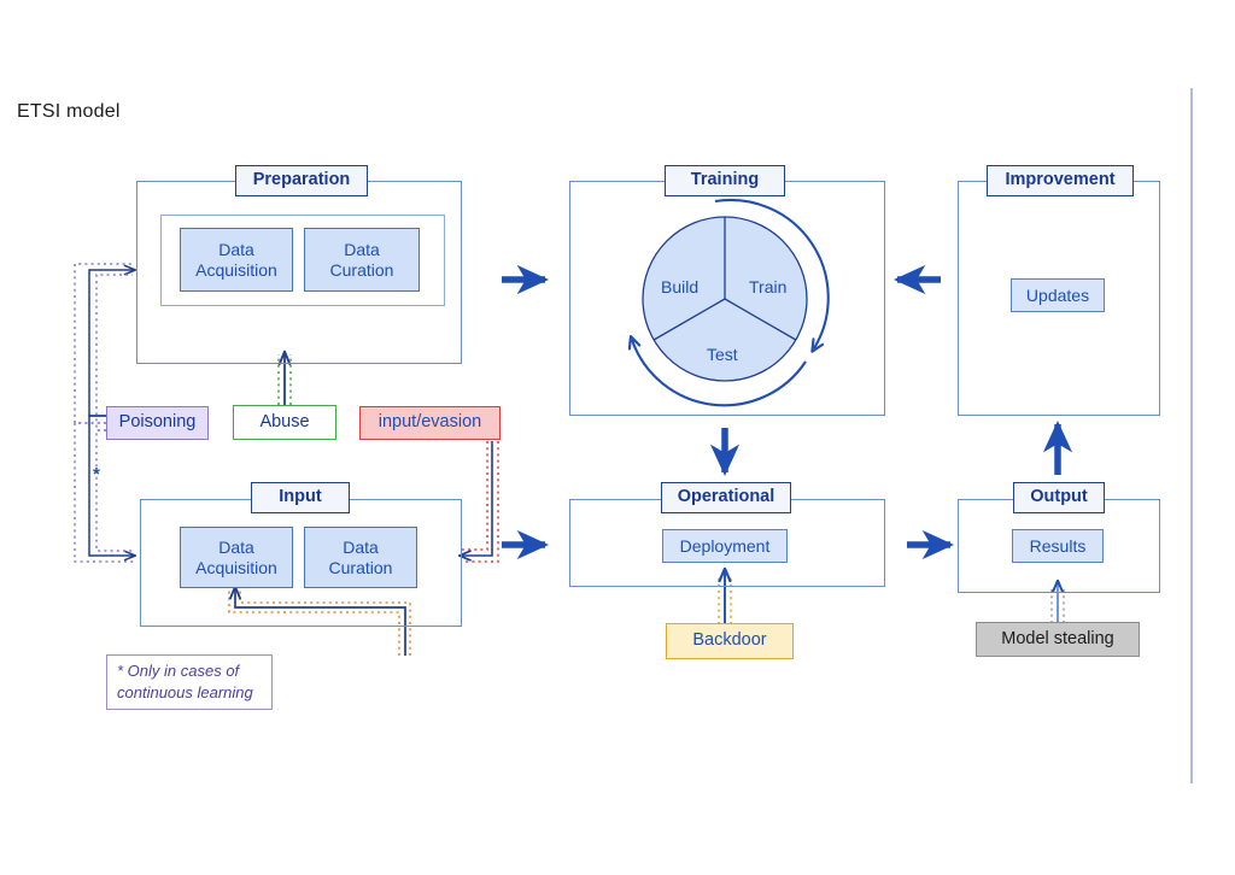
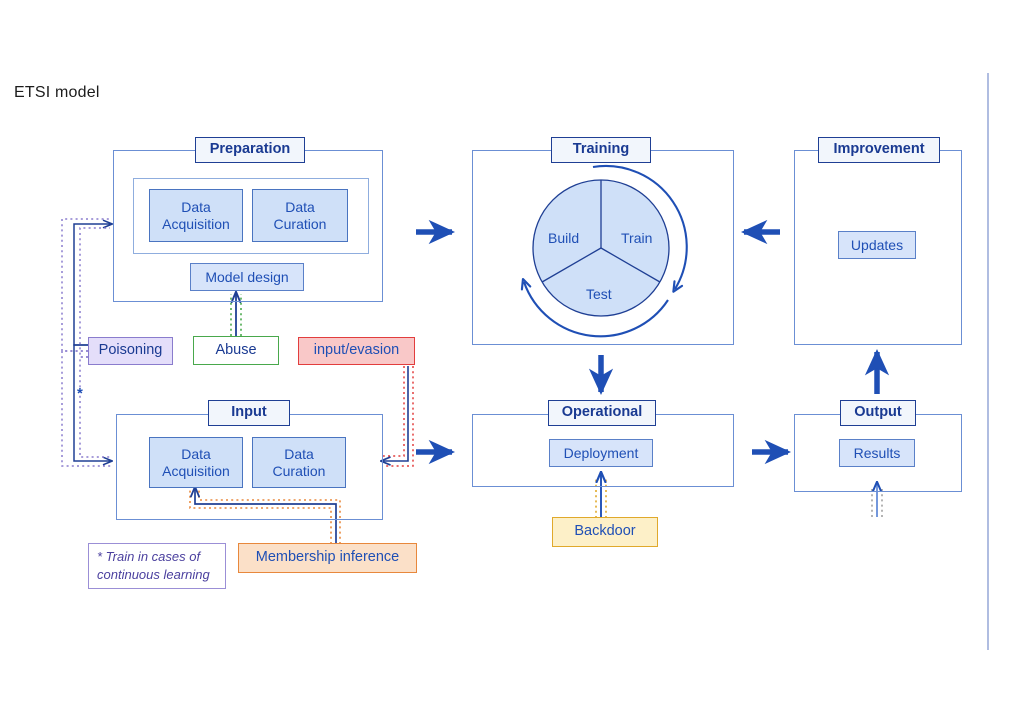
  ETSI model
  Preparation
  Data
  Acquisition
  Data
  Curation
+ Model design
  Training
  Build
  Train
  Test
  Improvement
  Updates
  Input
  Data
  Acquisition
  Data
  Curation
  Operational
  Deployment
  Output
  Results
  Poisoning
  Abuse
  input/evasion
+ Membership inference
  Backdoor
- Model stealing
  *
- * Only in cases of
+ * Train in cases of
  continuous learning
